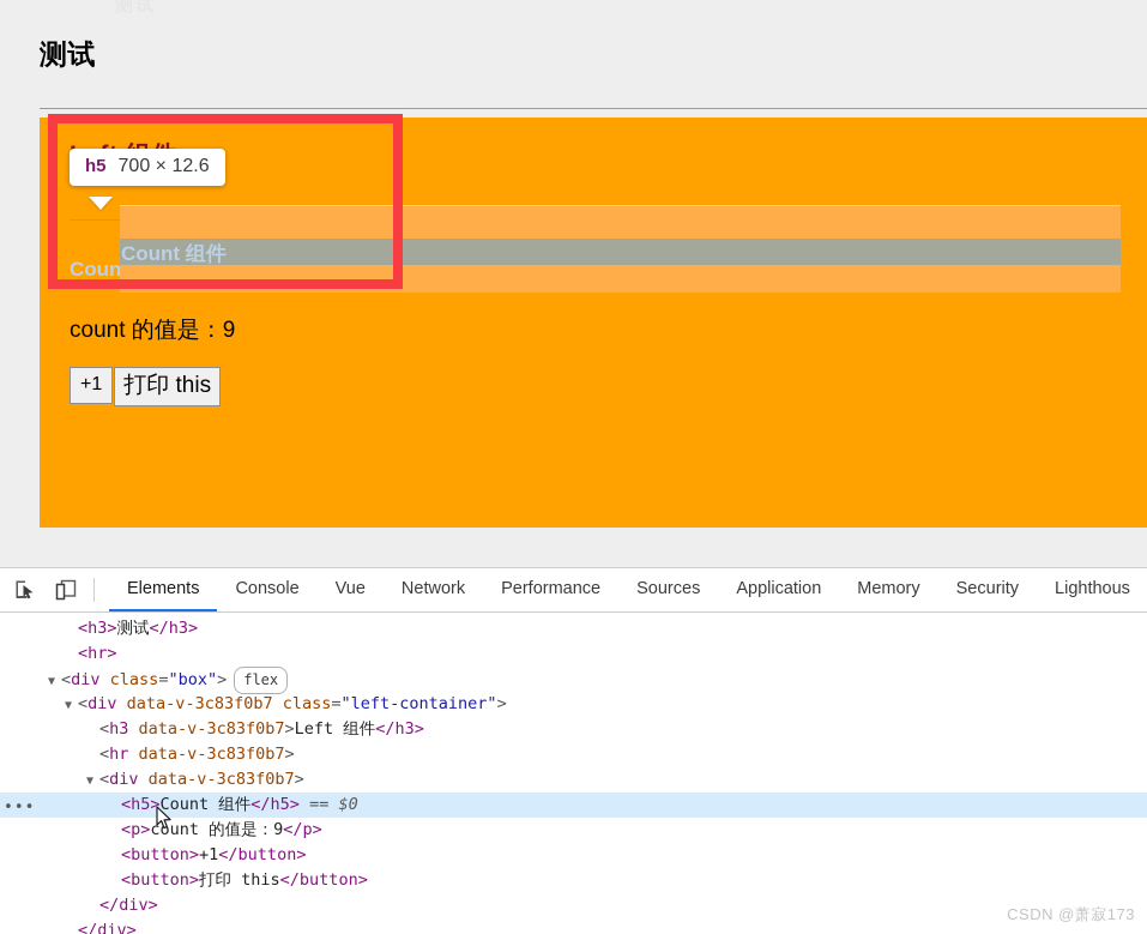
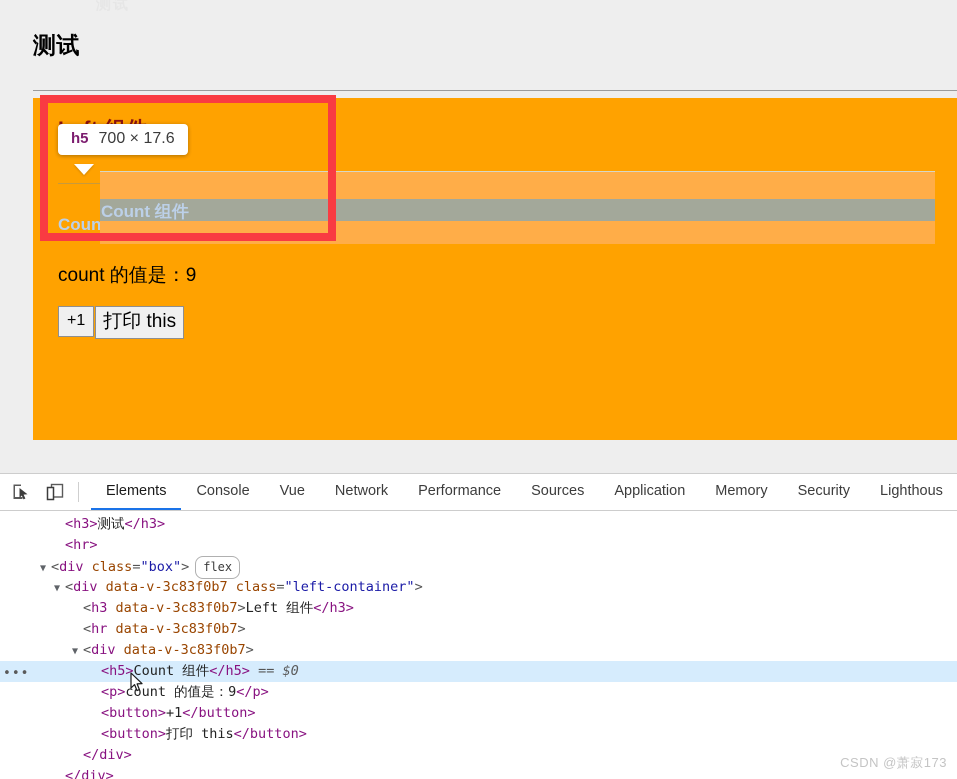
  测试
  count 的值是：9
  +1
  打印 this
  Count 组件
  h5
- 700 × 12.6
+ 700 × 17.6
  Elements
  Console
  Vue
  Network
  Performance
  Sources
  Application
  Memory
  Security
  Lighthous
  <h3>测试</h3>
  <hr>
  ▼ <div class="box"> flex
  ▼ <div data-v-3c83f0b7 class="left-container">
  <h3 data-v-3c83f0b7>Left 组件</h3>
  <hr data-v-3c83f0b7>
  ▼ <div data-v-3c83f0b7>
  •••
  <h5>Count 组件</h5> == $0
  <p>count 的值是：9</p>
  <button>+1</button>
  <button>打印 this</button>
  </div>
  </div>
  CSDN @萧寂173
